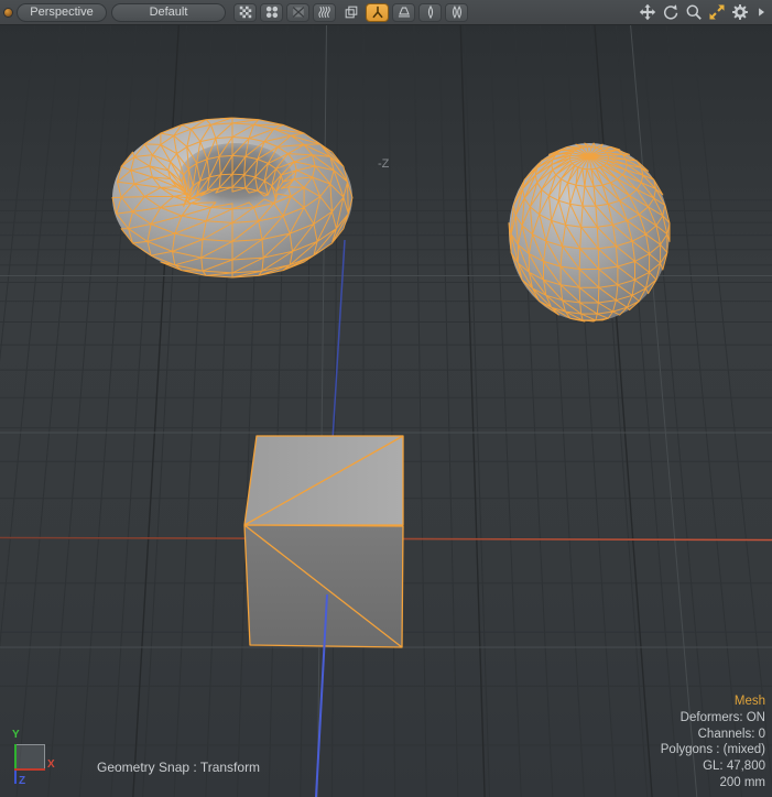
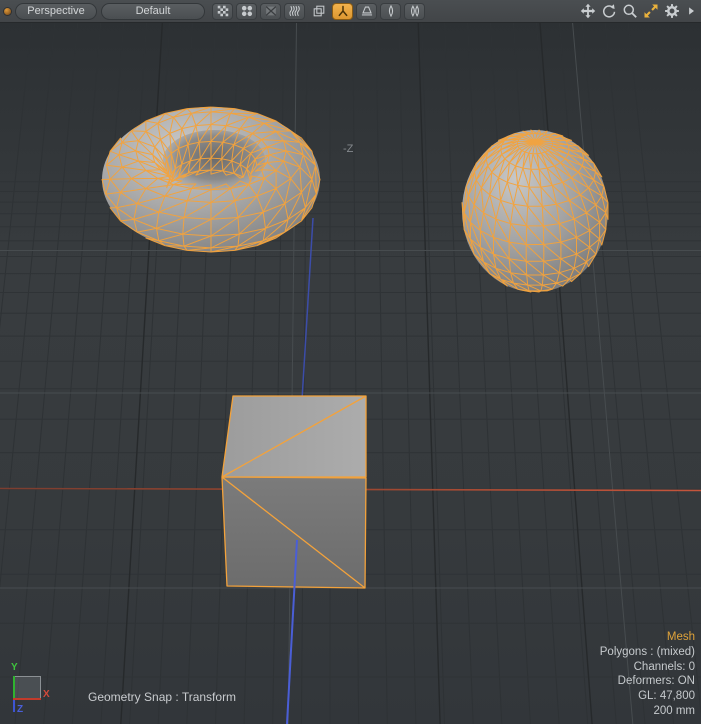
  Perspective
  Default
  -Z
  Geometry Snap : Transform
  Mesh
- Deformers: ON
+ Polygons : (mixed)
  Channels: 0
- Polygons : (mixed)
+ Deformers: ON
  GL: 47,800
  200 mm
  Y
  X
  Z
